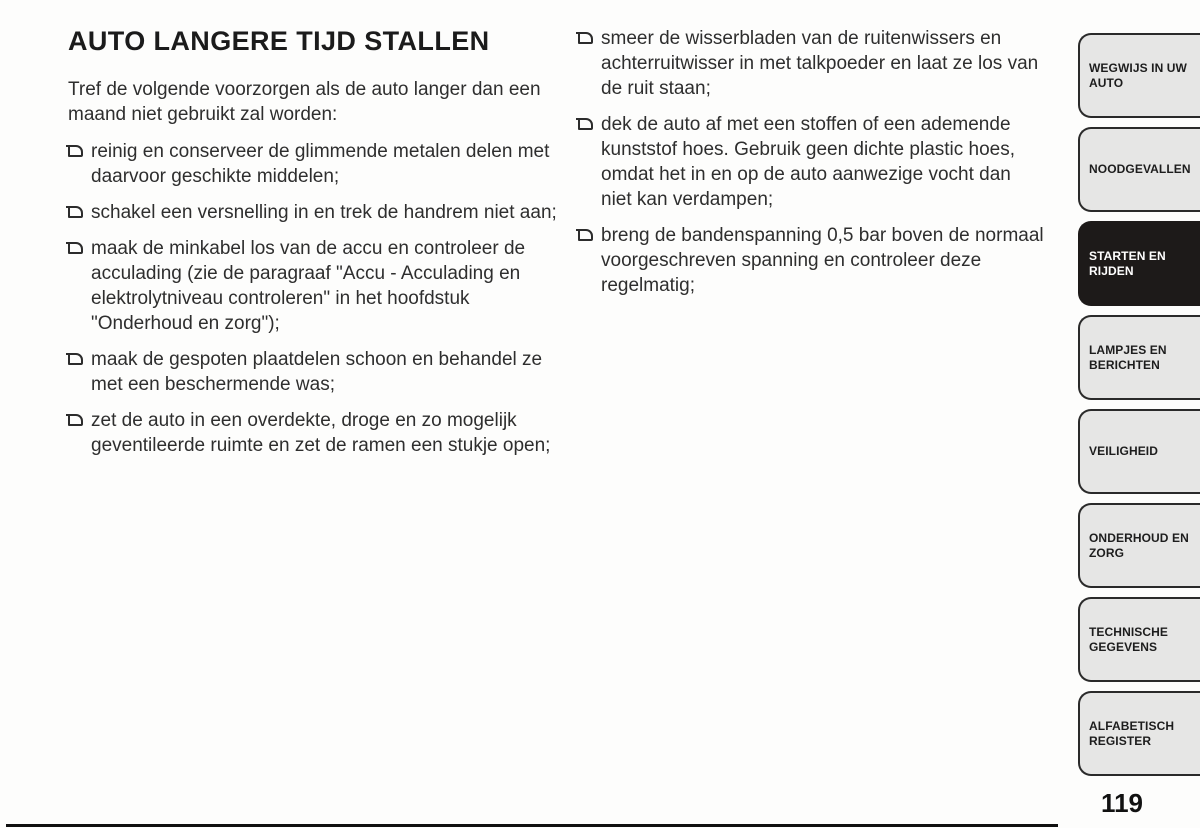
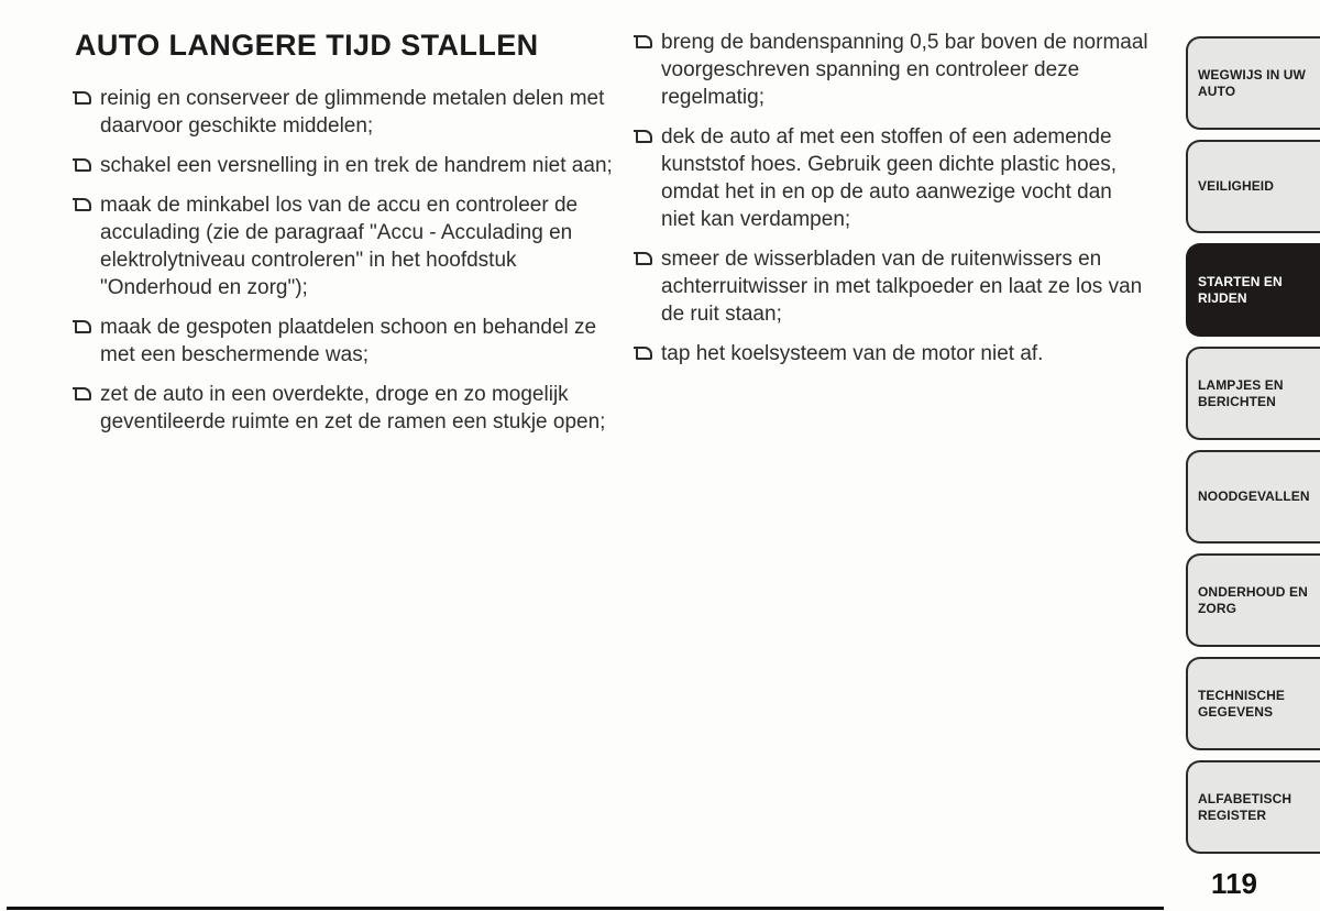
  AUTO LANGERE TIJD STALLEN
- Tref de volgende voorzorgen als de auto langer dan een maand niet gebruikt zal worden:
  reinig en conserveer de glimmende metalen delen met daarvoor geschikte middelen;
  schakel een versnelling in en trek de handrem niet aan;
  maak de minkabel los van de accu en controleer de acculading (zie de paragraaf "Accu - Acculading en elektrolytniveau controleren" in het hoofdstuk "Onderhoud en zorg");
  maak de gespoten plaatdelen schoon en behandel ze met een beschermende was;
  zet de auto in een overdekte, droge en zo mogelijk geventileerde ruimte en zet de ramen een stukje open;
- smeer de wisserbladen van de ruitenwissers en achterruitwisser in met talkpoeder en laat ze los van de ruit staan;
+ breng de bandenspanning 0,5 bar boven de normaal voorgeschreven spanning en controleer deze regelmatig;
  dek de auto af met een stoffen of een ademende kunststof hoes. Gebruik geen dichte plastic hoes, omdat het in en op de auto aanwezige vocht dan niet kan verdampen;
- breng de bandenspanning 0,5 bar boven de normaal voorgeschreven spanning en controleer deze regelmatig;
+ smeer de wisserbladen van de ruitenwissers en achterruitwisser in met talkpoeder en laat ze los van de ruit staan;
+ tap het koelsysteem van de motor niet af.
  WEGWIJS IN UW AUTO
- NOODGEVALLEN
+ VEILIGHEID
  STARTEN EN RIJDEN
  LAMPJES EN BERICHTEN
- VEILIGHEID
+ NOODGEVALLEN
  ONDERHOUD EN ZORG
  TECHNISCHE GEGEVENS
  ALFABETISCH REGISTER
  119
